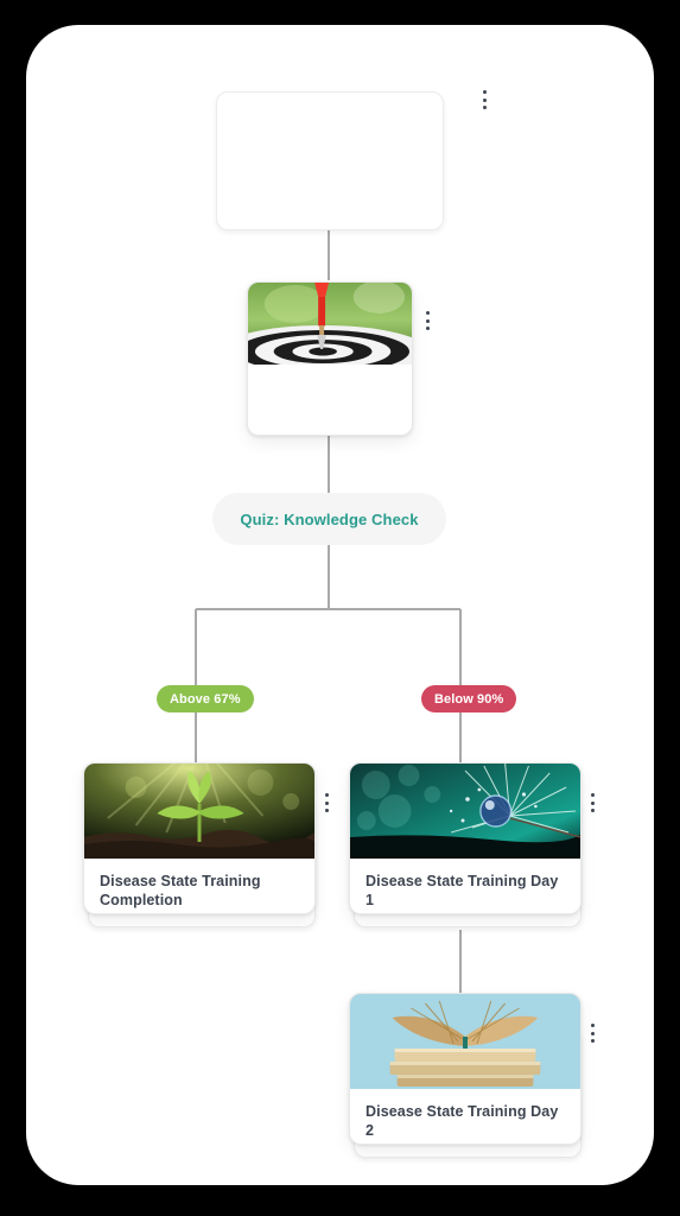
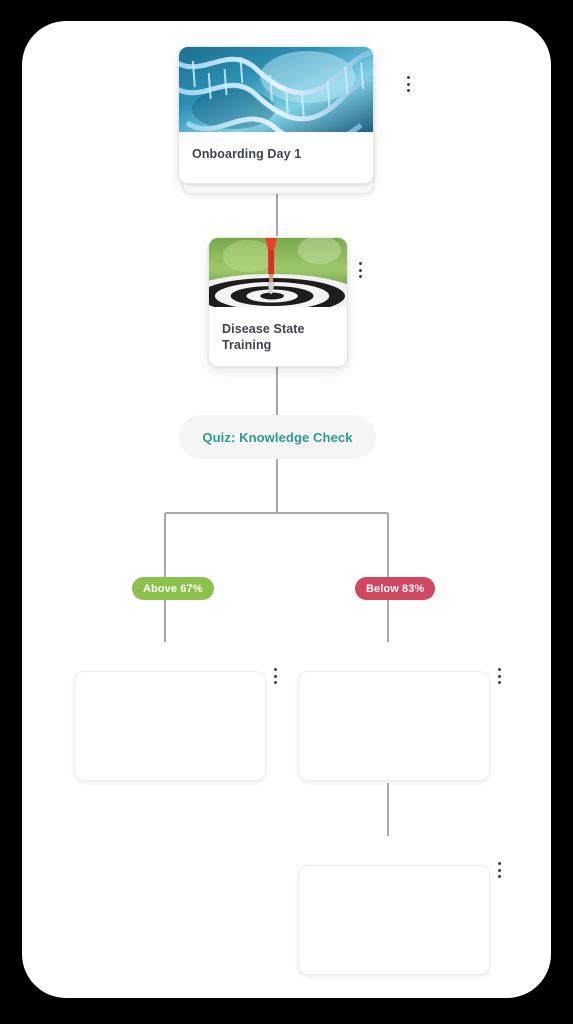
+ Onboarding Day 1
+ Disease State Training
  Quiz: Knowledge Check
  Above 67%
- Below 90%
+ Below 83%
- Disease State Training Completion
- Disease State Training Day 1
- Disease State Training Day 2
